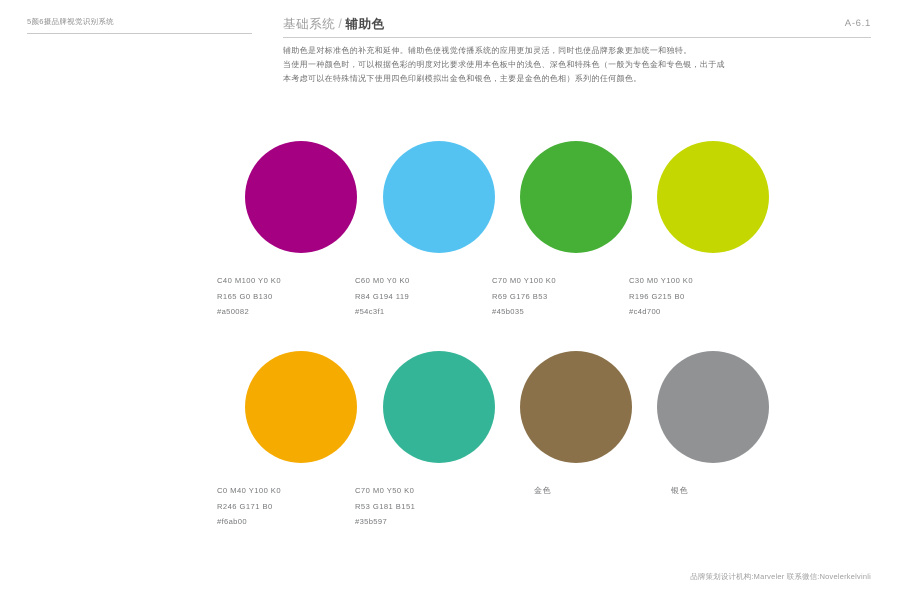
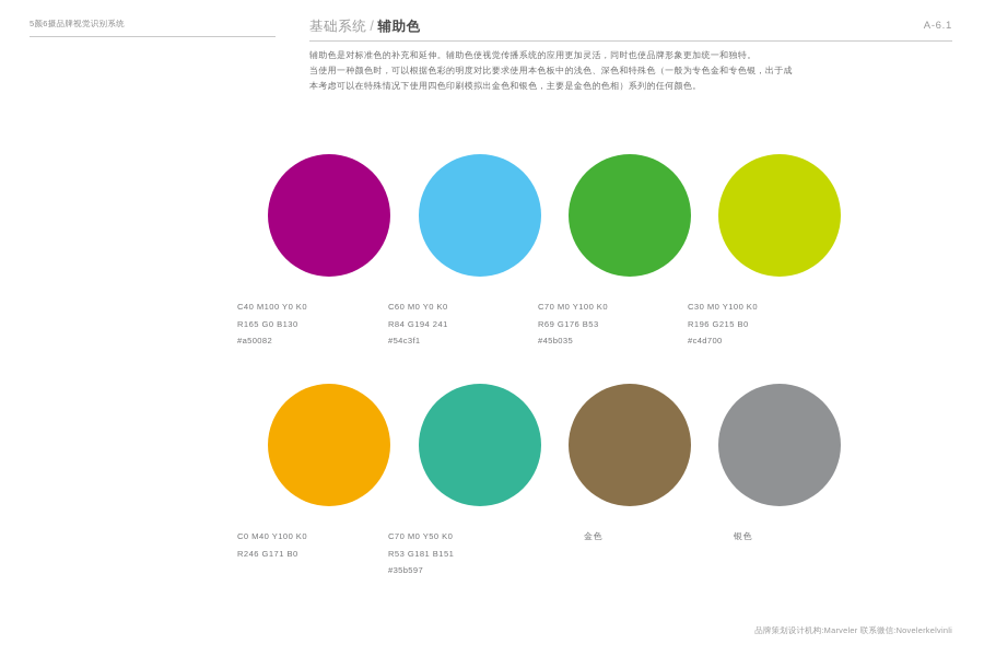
  5颜6摄品牌视觉识别系统
  基础系统 / 辅助色
  A-6.1
  辅助色是对标准色的补充和延伸。辅助色使视觉传播系统的应用更加灵活，同时也使品牌形象更加统一和独特。
  当使用一种颜色时，可以根据色彩的明度对比要求使用本色板中的浅色、深色和特殊色（一般为专色金和专色银，出于成
  本考虑可以在特殊情况下使用四色印刷模拟出金色和银色，主要是金色的色相）系列的任何颜色。
  C40 M100 Y0 K0
  R165 G0 B130
  #a50082
  C60 M0 Y0 K0
- R84 G194 119
+ R84 G194 241
  #54c3f1
  C70 M0 Y100 K0
  R69 G176 B53
  #45b035
  C30 M0 Y100 K0
  R196 G215 B0
  #c4d700
  C0 M40 Y100 K0
  R246 G171 B0
- #f6ab00
  C70 M0 Y50 K0
  R53 G181 B151
  #35b597
  金色
  银色
  品牌策划设计机构:Marveler 联系微信:Novelerkelvinli
